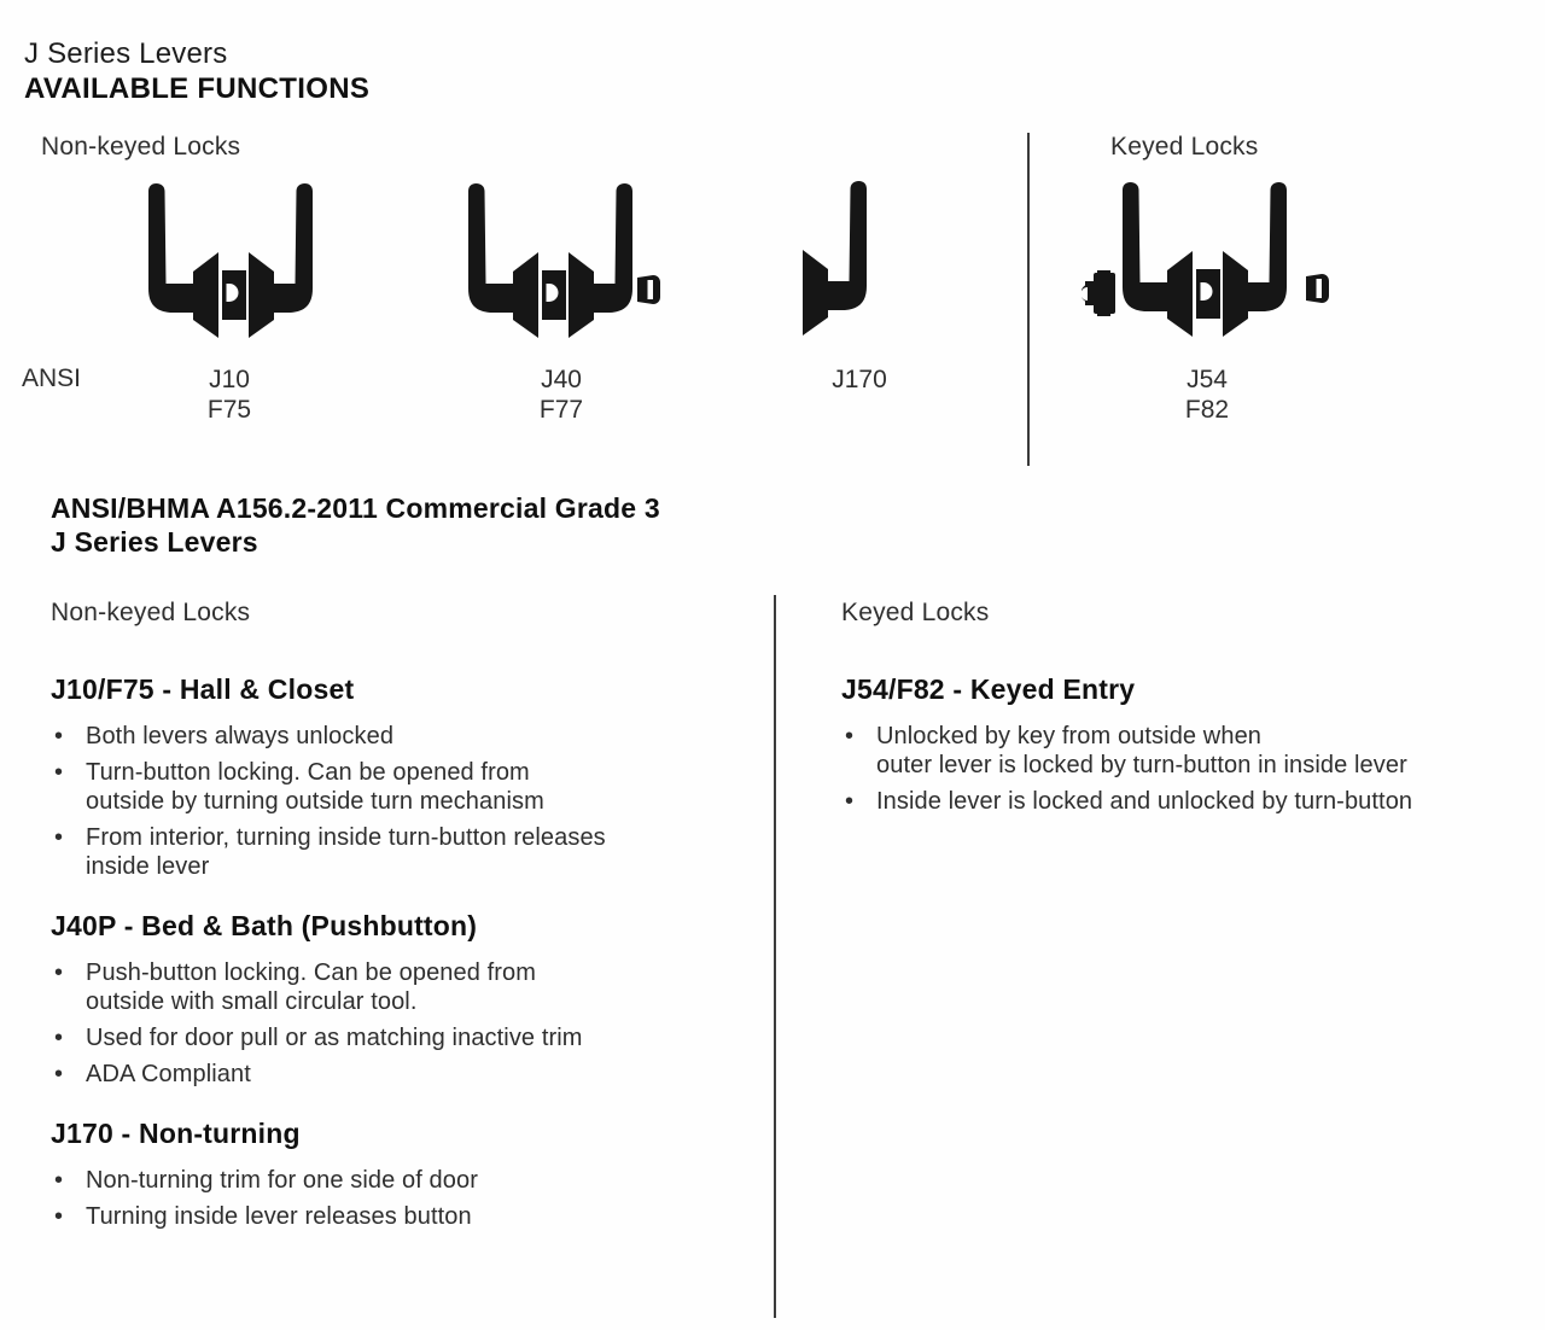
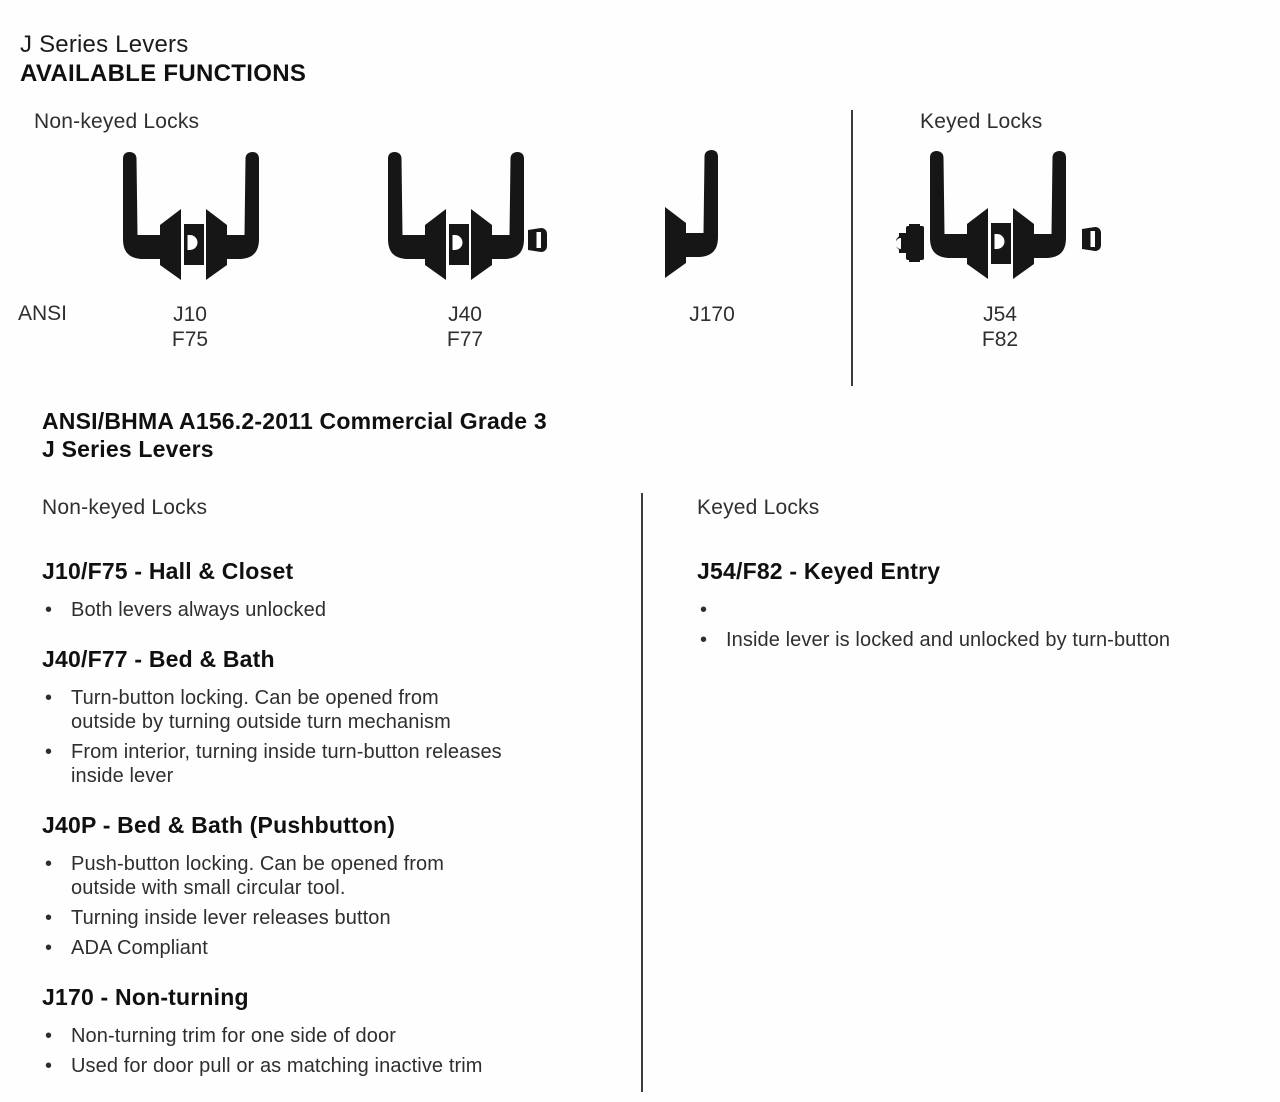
  J Series Levers
  AVAILABLE FUNCTIONS
  Non-keyed Locks
  Keyed Locks
  ANSI
  J10
  F75
  J40
  F77
  J170
  J54
  F82
  ANSI/BHMA A156.2-2011 Commercial Grade 3
  J Series Levers
  Non-keyed Locks
  J10/F75 - Hall & Closet
  •
  Both levers always unlocked
+ J40/F77 - Bed & Bath
  •
  Turn-button locking. Can be opened from
  outside by turning outside turn mechanism
  •
  From interior, turning inside turn-button releases
  inside lever
  J40P - Bed & Bath (Pushbutton)
  •
  Push-button locking. Can be opened from
  outside with small circular tool.
  •
- Used for door pull or as matching inactive trim
+ Turning inside lever releases button
  •
  ADA Compliant
  J170 - Non-turning
  •
  Non-turning trim for one side of door
  •
- Turning inside lever releases button
+ Used for door pull or as matching inactive trim
  Keyed Locks
  J54/F82 - Keyed Entry
  •
- Unlocked by key from outside when
- outer lever is locked by turn-button in inside lever
  •
  Inside lever is locked and unlocked by turn-button
